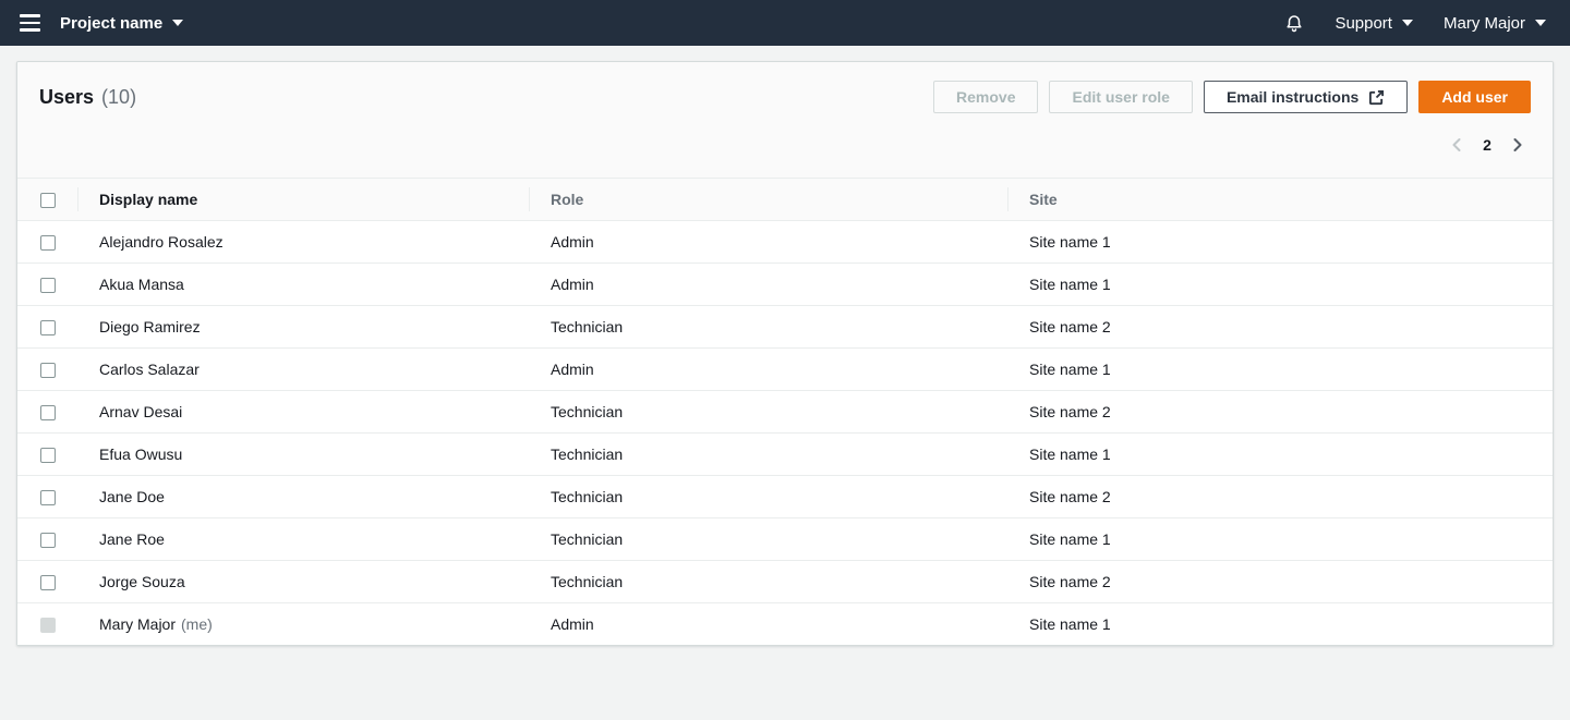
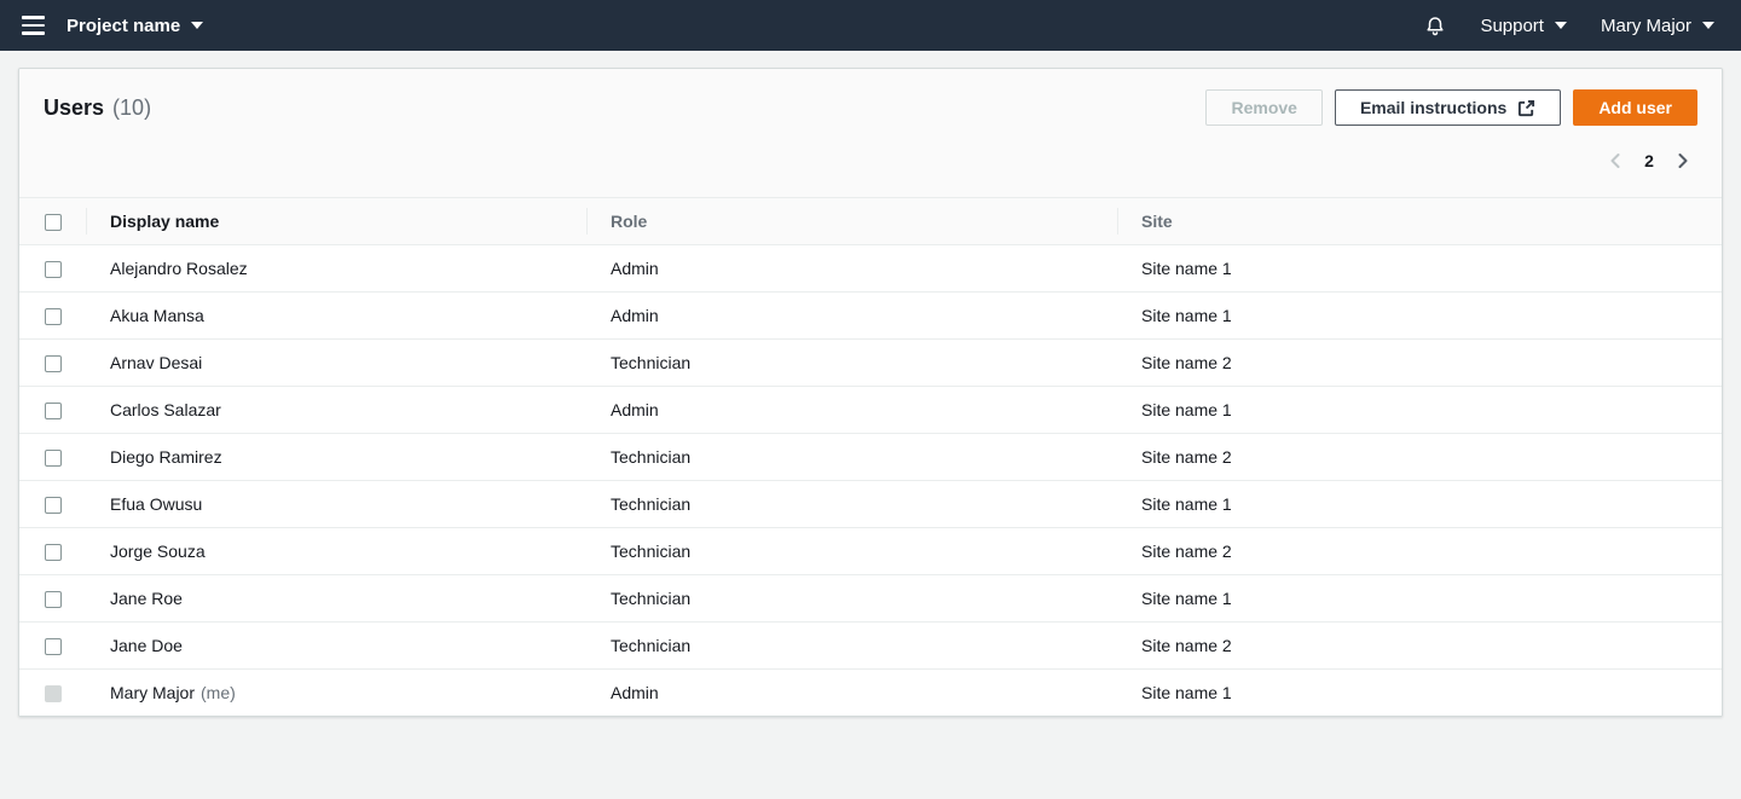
  Project name
  Support
  Mary Major
  Users
  (10)
  Remove
- Edit user role
  Email instructions
  Add user
  2
  	Display name	Role	Site
  	Alejandro Rosalez	Admin	Site name 1
  	Akua Mansa	Admin	Site name 1
- 	Diego Ramirez	Technician	Site name 2
+ 	Arnav Desai	Technician	Site name 2
  	Carlos Salazar	Admin	Site name 1
- 	Arnav Desai	Technician	Site name 2
+ 	Diego Ramirez	Technician	Site name 2
  	Efua Owusu	Technician	Site name 1
- 	Jane Doe	Technician	Site name 2
+ 	Jorge Souza	Technician	Site name 2
  	Jane Roe	Technician	Site name 1
- 	Jorge Souza	Technician	Site name 2
+ 	Jane Doe	Technician	Site name 2
  	Mary Major (me)	Admin	Site name 1
